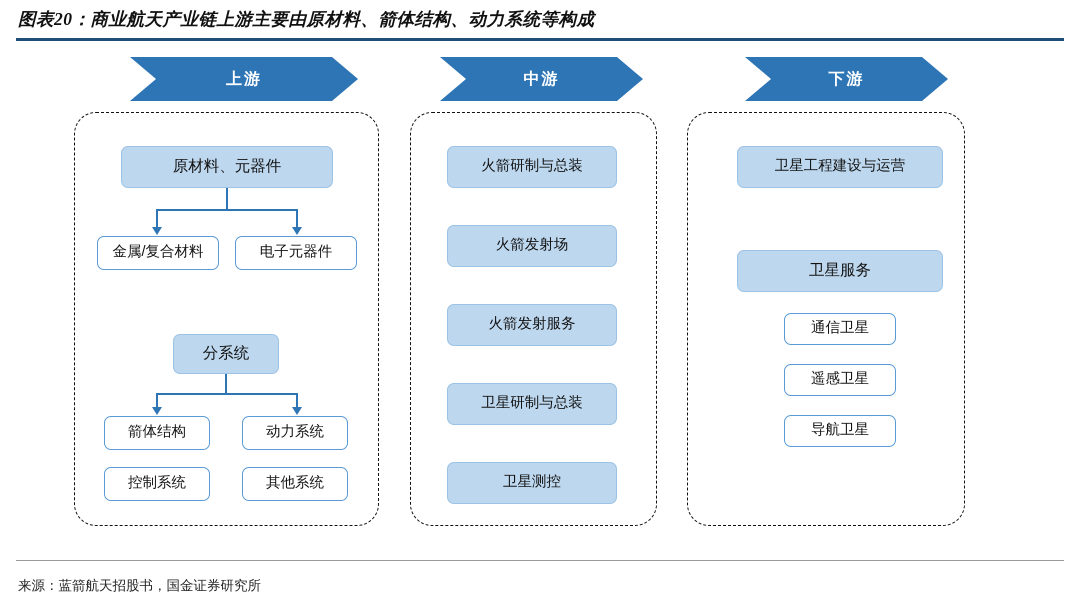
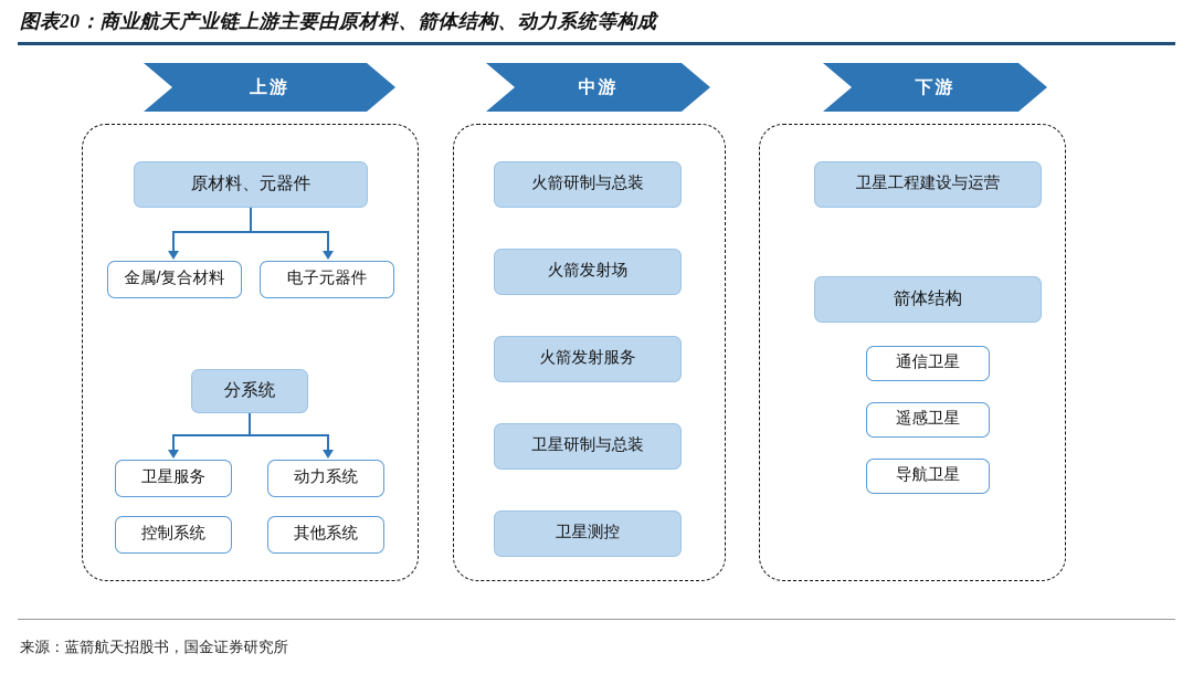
  图表20：商业航天产业链上游主要由原材料、箭体结构、动力系统等构成
  上游
  中游
  下游
  原材料、元器件
  金属/复合材料
  电子元器件
  分系统
- 箭体结构
+ 卫星服务
  动力系统
  控制系统
  其他系统
  火箭研制与总装
  火箭发射场
  火箭发射服务
  卫星研制与总装
  卫星测控
  卫星工程建设与运营
- 卫星服务
+ 箭体结构
  通信卫星
  遥感卫星
  导航卫星
  来源：蓝箭航天招股书，国金证券研究所
